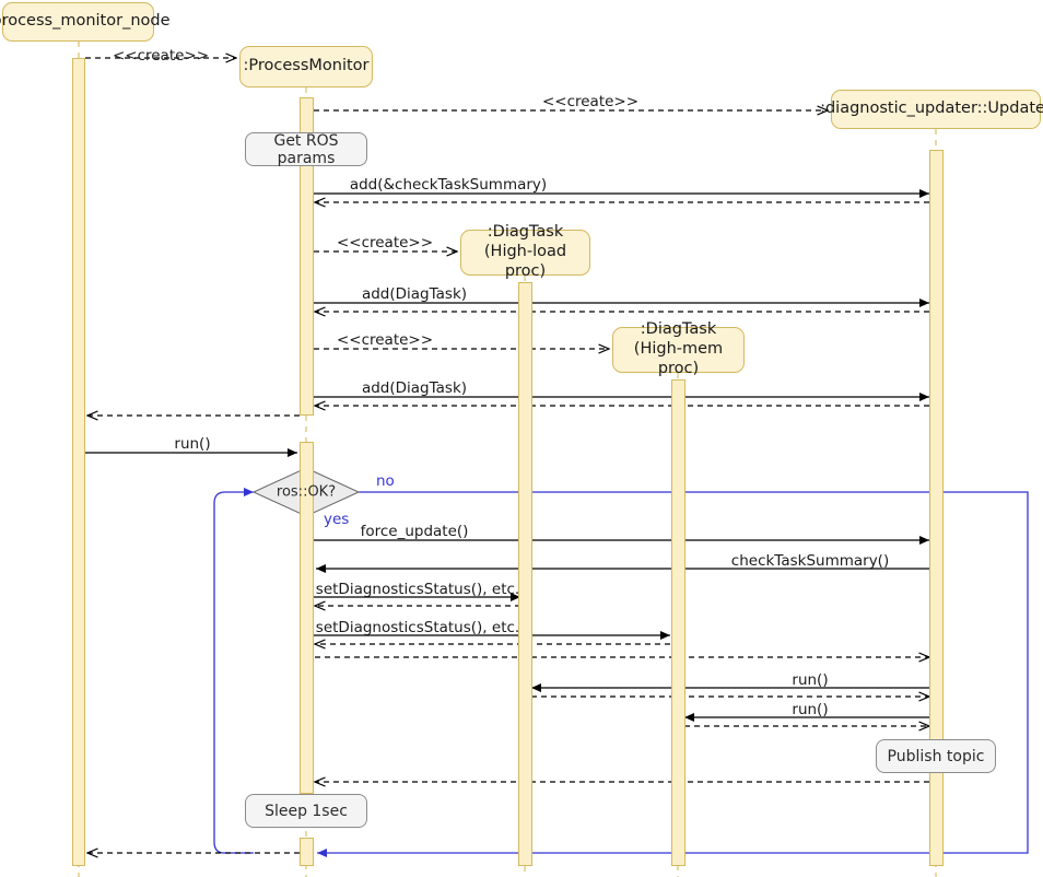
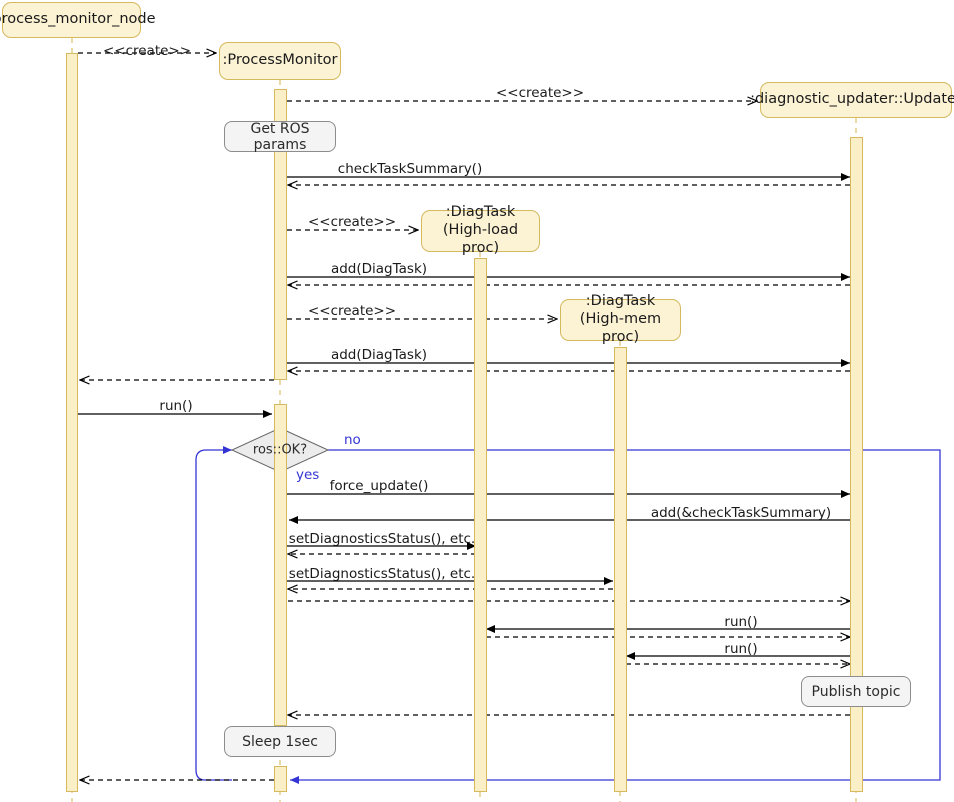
  rocess_monitor_node
  :ProcessMonitor
  :DiagTask
  (High-load proc)
  :DiagTask
  (High-mem proc)
  :diagnostic_updater::Update
  Get ROS params
  Publish topic
  Sleep 1sec
  <<create>>
  <<create>>
- add(&checkTaskSummary)
+ checkTaskSummary()
  <<create>>
  add(DiagTask)
  <<create>>
  add(DiagTask)
  run()
  force_update()
- checkTaskSummary()
+ add(&checkTaskSummary)
  setDiagnosticsStatus(), etc.
  setDiagnosticsStatus(), etc.
  run()
  run()
  ros::OK?
  no
  yes
